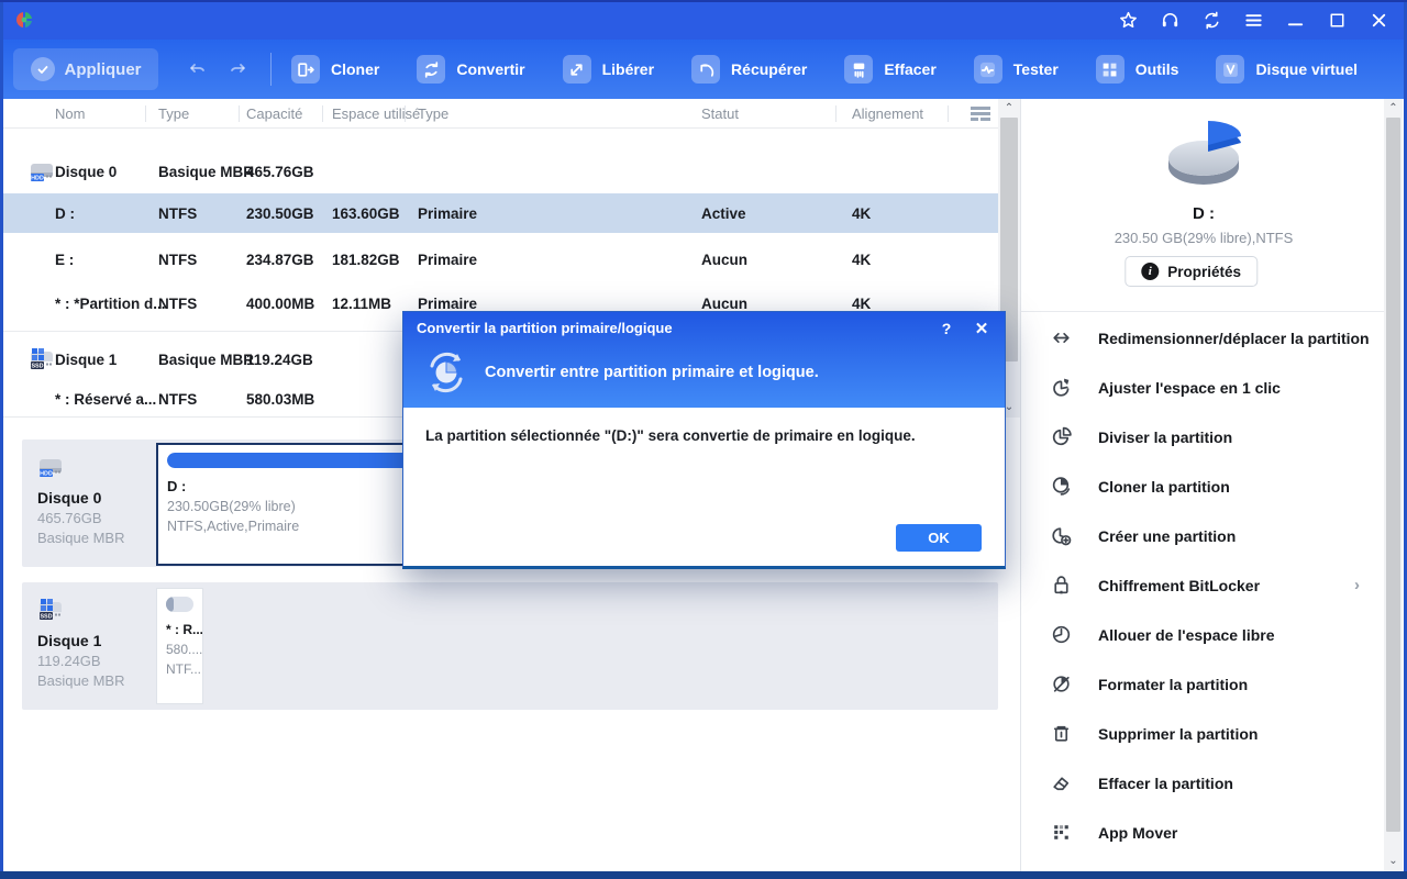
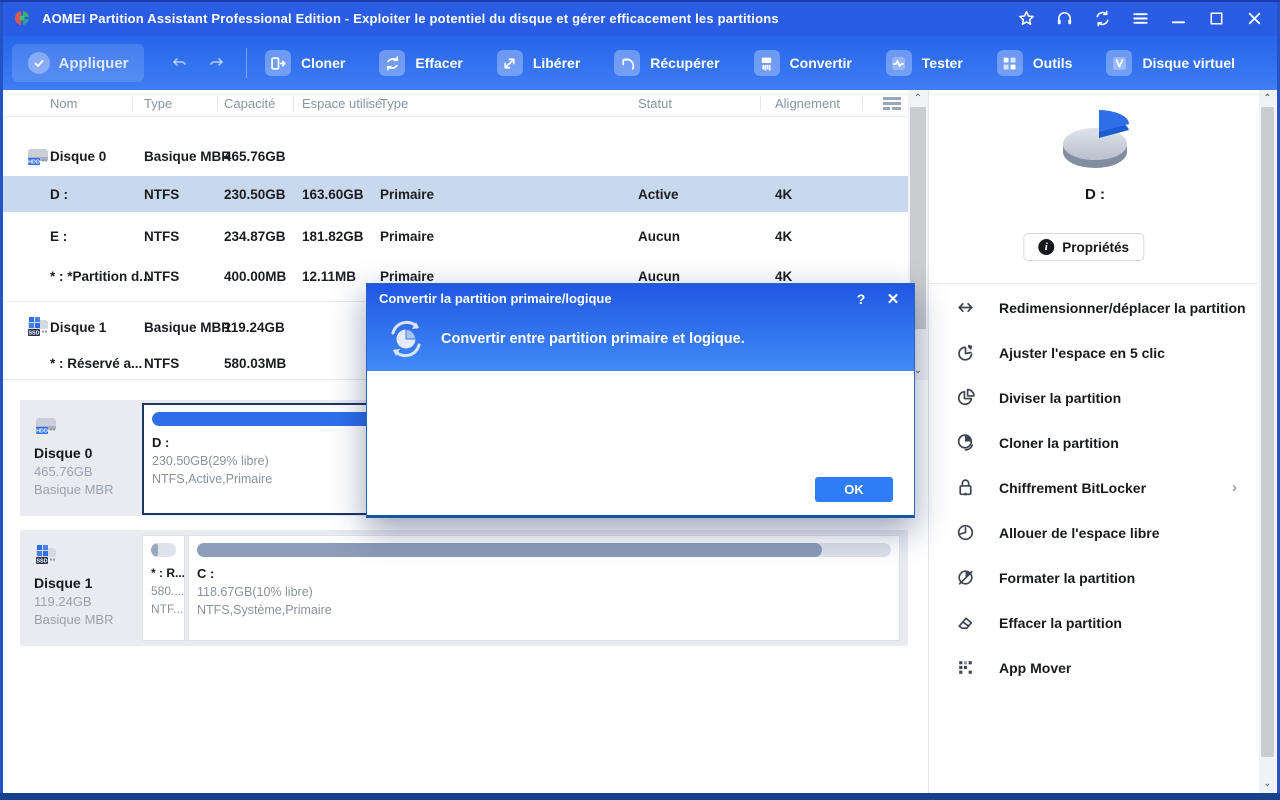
+ AOMEI Partition Assistant Professional Edition - Exploiter le potentiel du disque et gérer efficacement les partitions
  Appliquer
  Cloner
- Convertir
+ Effacer
  Libérer
  Récupérer
- Effacer
+ Convertir
  Tester
  Outils
  Disque virtuel
  Nom
  Type
  Capacité
  Espace utilsé
  Type
  Statut
  Alignement
  Disque 0
  Basique MBR
  465.76GB
  D :
  NTFS
  230.50GB
  163.60GB
  Primaire
  Active
  4K
  E :
  NTFS
  234.87GB
  181.82GB
  Primaire
  Aucun
  4K
  * : *Partition d...
  NTFS
  400.00MB
  12.11MB
  Primaire
  Aucun
  4K
  Disque 1
  Basique MBR
  119.24GB
  * : Réservé a...
  NTFS
  580.03MB
  ⌃
  ⌄
  Disque 0
  465.76GB
  Basique MBR
  D :
  230.50GB(29% libre)
  NTFS,Active,Primaire
  Disque 1
  119.24GB
  Basique MBR
  * : R...
  580....
  NTF...
+ C :
+ 118.67GB(10% libre)
+ NTFS,Système,Primaire
  D :
- 230.50 GB(29% libre),NTFS
  i
  Propriétés
  Redimensionner/déplacer la partition
- Ajuster l'espace en 1 clic
+ Ajuster l'espace en 5 clic
  Diviser la partition
  Cloner la partition
- Créer une partition
  Chiffrement BitLocker
  ›
  Allouer de l'espace libre
  Formater la partition
- Supprimer la partition
  Effacer la partition
  App Mover
  ⌃
  ⌄
  Convertir la partition primaire/logique
  ?
  ✕
  Convertir entre partition primaire et logique.
- La partition sélectionnée "(D:)" sera convertie de primaire en logique.
  OK
